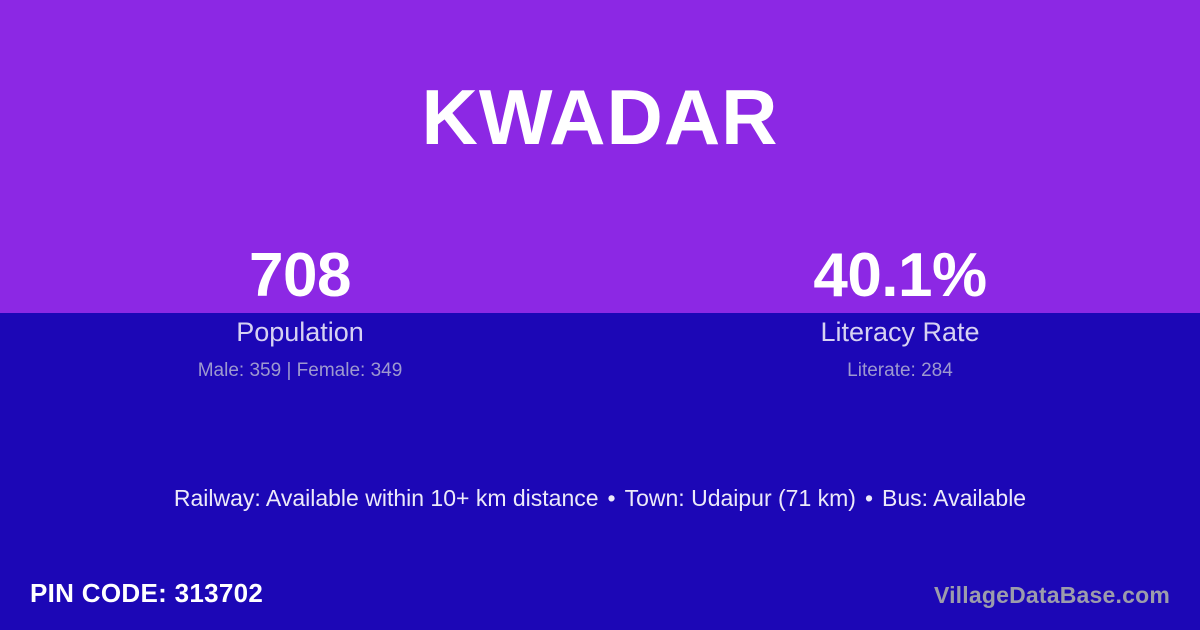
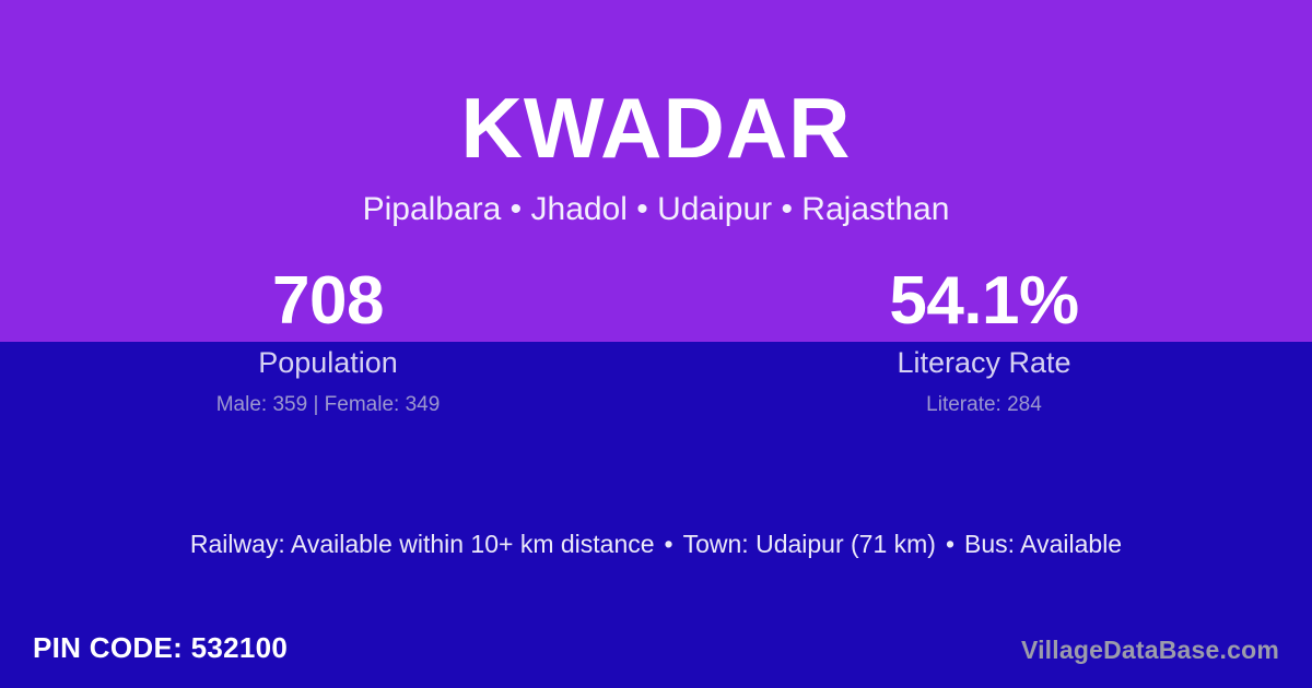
  KWADAR
+ Pipalbara • Jhadol • Udaipur • Rajasthan
  708
  Population
  Male: 359 | Female: 349
- 40.1%
+ 54.1%
  Literacy Rate
  Literate: 284
  Railway: Available within 10+ km distance • Town: Udaipur (71 km) • Bus: Available
- PIN CODE: 313702
+ PIN CODE: 532100
  VillageDataBase.com
